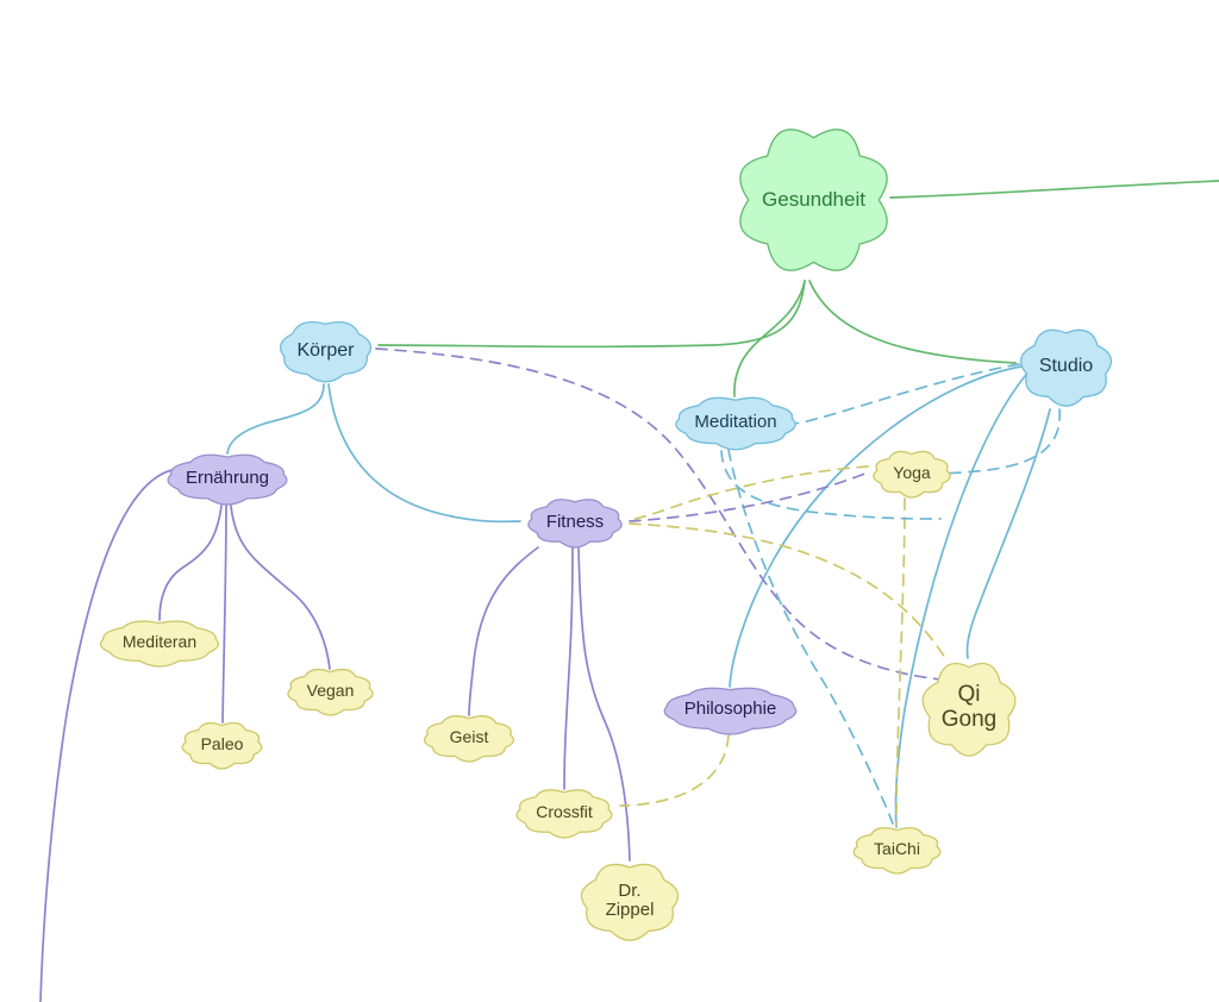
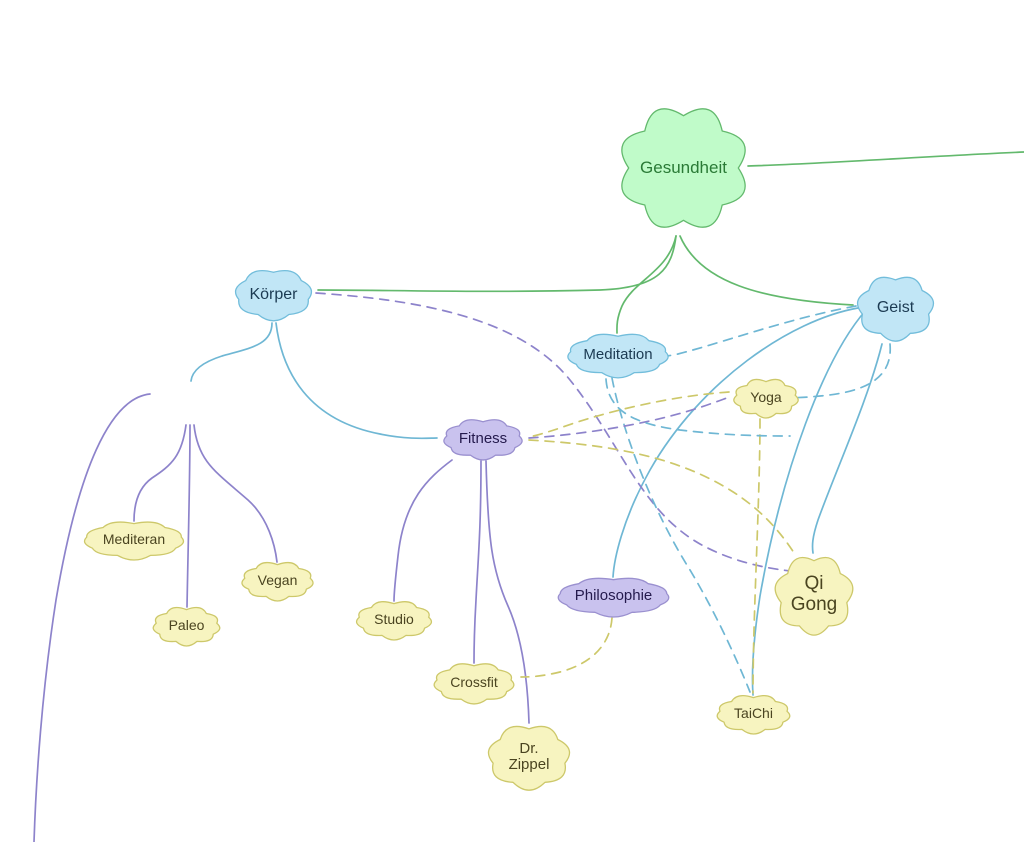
  Gesundheit
  Körper
- Studio
+ Geist
  Meditation
- Ernährung
  Yoga
  Fitness
  Mediteran
  Vegan
  Philosophie
  Qi
  Gong
  Paleo
- Geist
+ Studio
  Crossfit
  TaiChi
  Dr.
  Zippel
